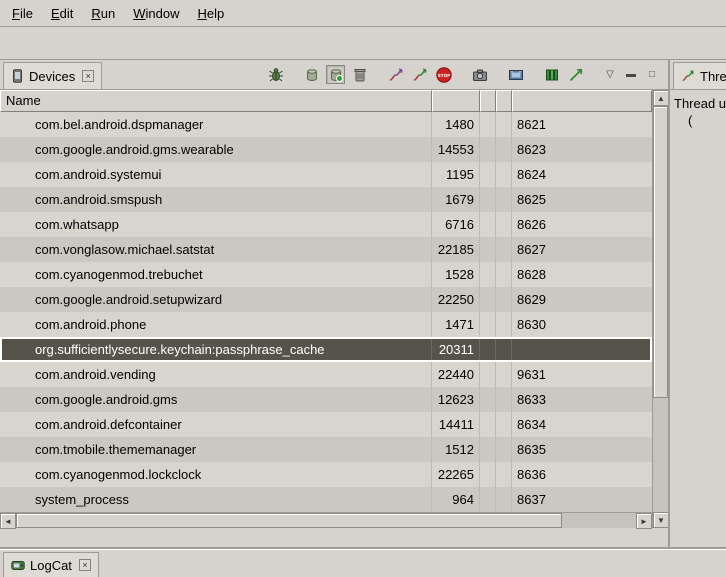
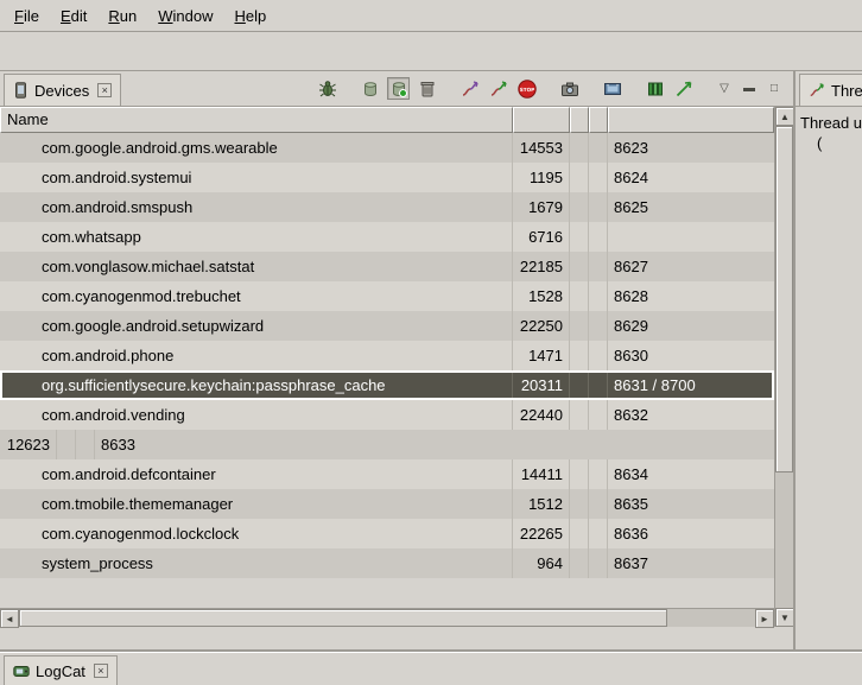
  File
  Edit
  Run
  Window
  Help
  Devices
  ×
  ▽
  ▬
  □
  Name
- com.bel.android.dspmanager
- 1480
- 8621
  com.google.android.gms.wearable
  14553
  8623
  com.android.systemui
  1195
  8624
  com.android.smspush
  1679
  8625
  com.whatsapp
  6716
- 8626
  com.vonglasow.michael.satstat
  22185
  8627
  com.cyanogenmod.trebuchet
  1528
  8628
  com.google.android.setupwizard
  22250
  8629
  com.android.phone
  1471
  8630
  org.sufficientlysecure.keychain:passphrase_cache
  20311
+ 8631 / 8700
  com.android.vending
  22440
- 9631
+ 8632
- com.google.android.gms
  12623
  8633
  com.android.defcontainer
  14411
  8634
  com.tmobile.thememanager
  1512
  8635
  com.cyanogenmod.lockclock
  22265
  8636
  system_process
  964
  8637
  ◄
  ►
  ▲
  ▼
  Thread u
  (
  LogCat
  ×
